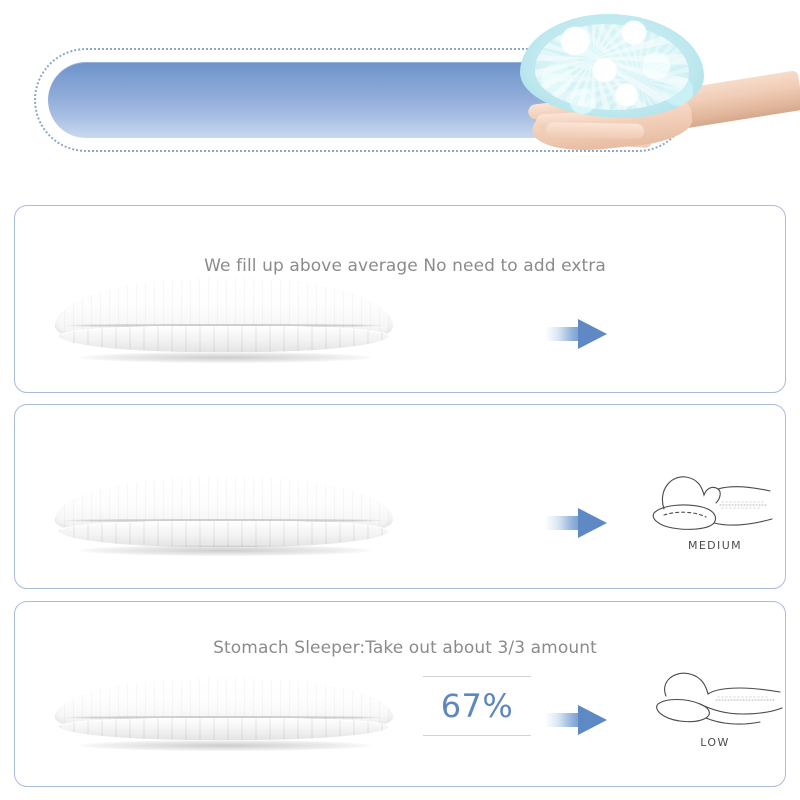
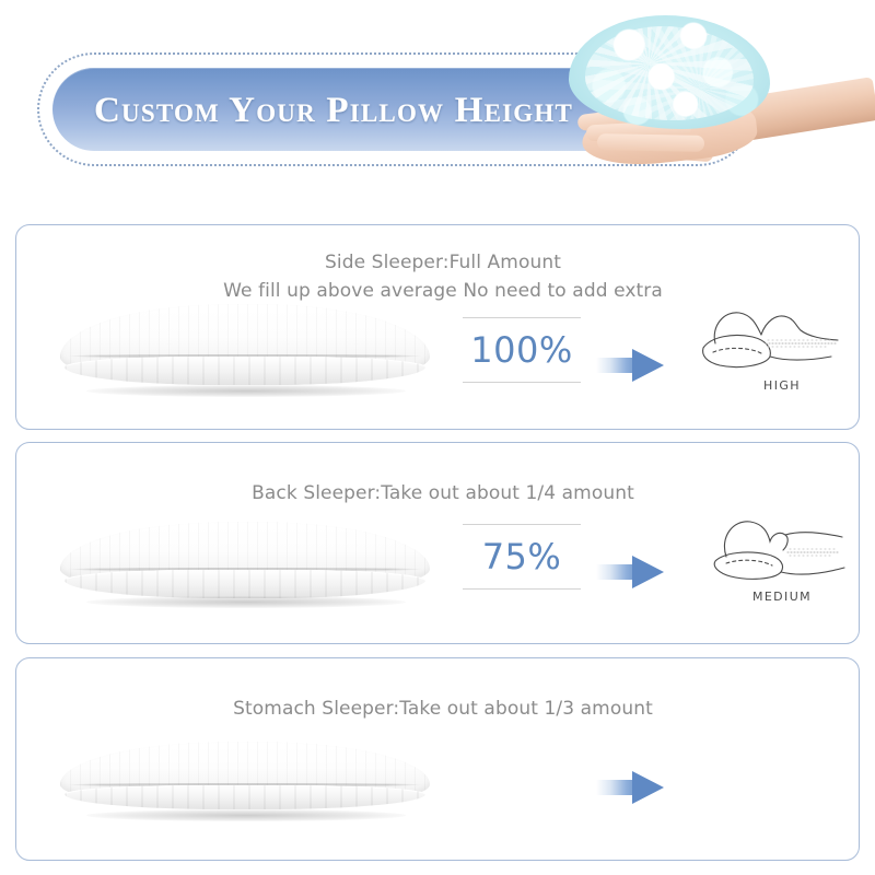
+ Custom Your Pillow Height
+ Side Sleeper:Full Amount
  We fill up above average No need to add extra
+ 100%
+ HIGH
+ Back Sleeper:Take out about 1/4 amount
+ 75%
  MEDIUM
- Stomach Sleeper:Take out about 3/3 amount
+ Stomach Sleeper:Take out about 1/3 amount
- 67%
- LOW
